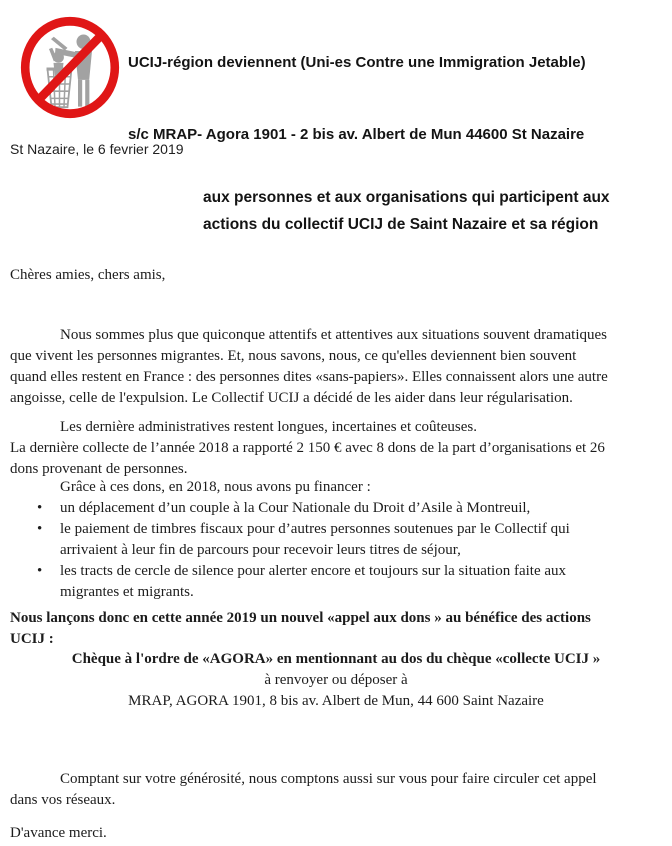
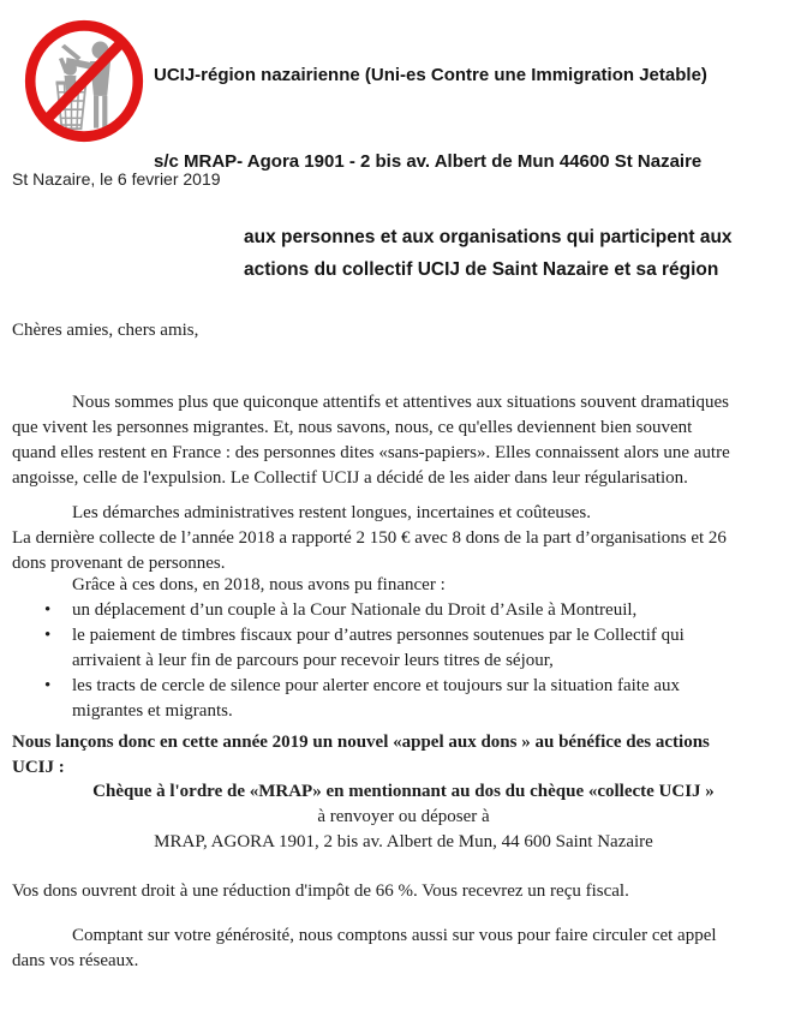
- UCIJ-région deviennent (Uni-es Contre une Immigration Jetable)
+ UCIJ-région nazairienne (Uni-es Contre une Immigration Jetable)
  s/c MRAP- Agora 1901 - 2 bis av. Albert de Mun 44600 St Nazaire
  St Nazaire, le 6 fevrier 2019
  aux personnes et aux organisations qui participent aux
  actions du collectif UCIJ de Saint Nazaire et sa région
  Chères amies, chers amis,
  Nous sommes plus que quiconque attentifs et attentives aux situations souvent dramatiques
  que vivent les personnes migrantes. Et, nous savons, nous, ce qu'elles deviennent bien souvent
  quand elles restent en France : des personnes dites «sans-papiers». Elles connaissent alors une autre
  angoisse, celle de l'expulsion. Le Collectif UCIJ a décidé de les aider dans leur régularisation.
- Les dernière administratives restent longues, incertaines et coûteuses.
+ Les démarches administratives restent longues, incertaines et coûteuses.
  La dernière collecte de l’année 2018 a rapporté 2 150 € avec 8 dons de la part d’organisations et 26
  dons provenant de personnes.
  Grâce à ces dons, en 2018, nous avons pu financer :
  •
  un déplacement d’un couple à la Cour Nationale du Droit d’Asile à Montreuil,
  •
  le paiement de timbres fiscaux pour d’autres personnes soutenues par le Collectif qui
  arrivaient à leur fin de parcours pour recevoir leurs titres de séjour,
  •
  les tracts de cercle de silence pour alerter encore et toujours sur la situation faite aux
  migrantes et migrants.
  Nous lançons donc en cette année 2019 un nouvel «appel aux dons » au bénéfice des actions
  UCIJ :
- Chèque à l'ordre de «AGORA» en mentionnant au dos du chèque «collecte UCIJ »
+ Chèque à l'ordre de «MRAP» en mentionnant au dos du chèque «collecte UCIJ »
  à renvoyer ou déposer à
- MRAP, AGORA 1901, 8 bis av. Albert de Mun, 44 600 Saint Nazaire
+ MRAP, AGORA 1901, 2 bis av. Albert de Mun, 44 600 Saint Nazaire
+ Vos dons ouvrent droit à une réduction d'impôt de 66 %. Vous recevrez un reçu fiscal.
  Comptant sur votre générosité, nous comptons aussi sur vous pour faire circuler cet appel
  dans vos réseaux.
- D'avance merci.
